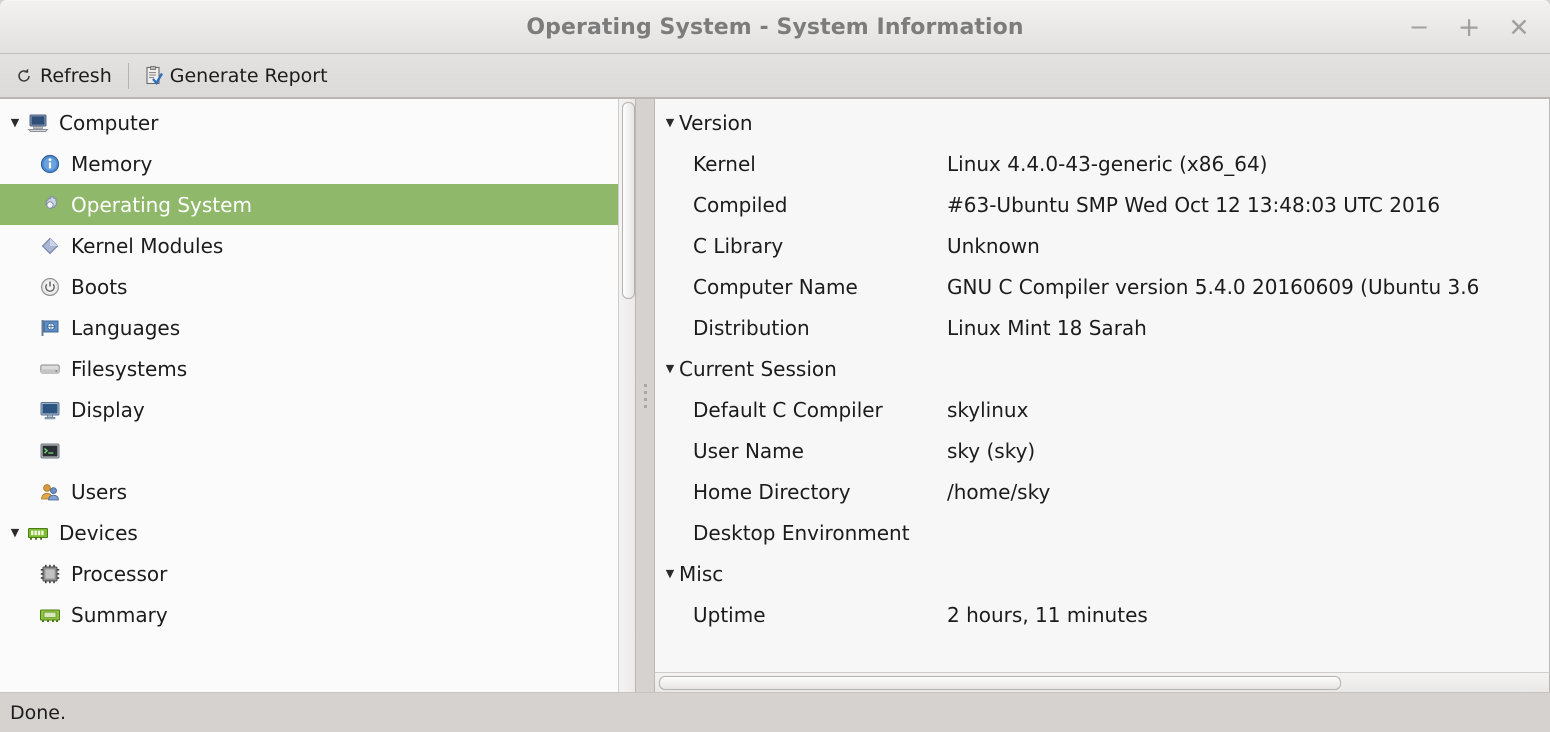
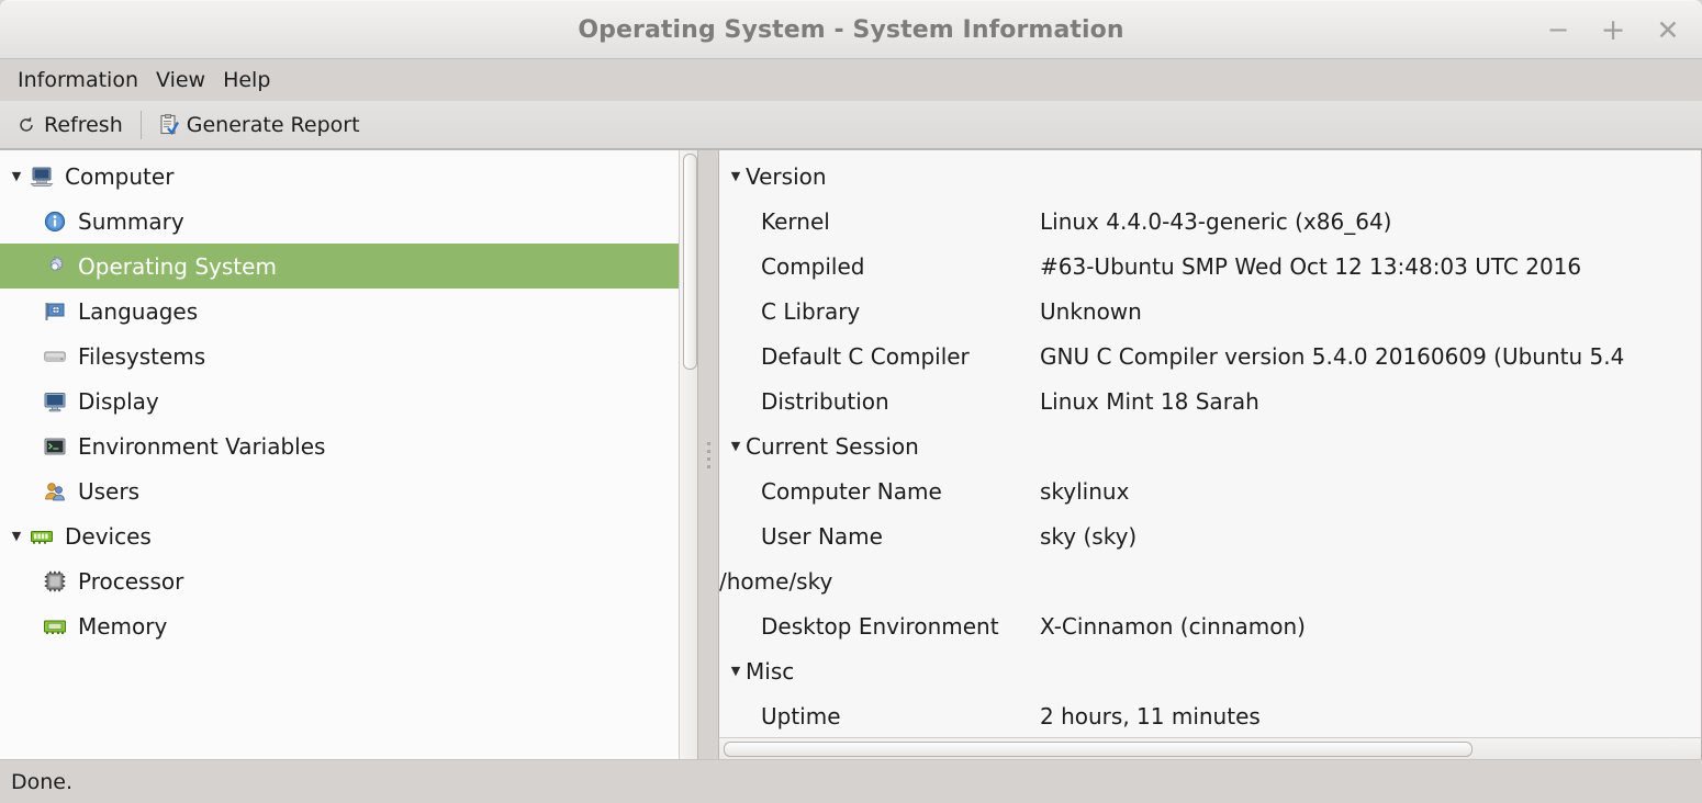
  Operating System - System Information
  −
  +
  ✕
+ Information
+ View
+ Help
  Refresh
  Generate Report
  ▼
  Computer
- Memory
+ Summary
  Operating System
- Kernel Modules
- Boots
  Languages
  Filesystems
  Display
+ Environment Variables
  Users
  ▼
  Devices
  Processor
- Summary
+ Memory
  ▼
  Version
  Kernel
  Linux 4.4.0-43-generic (x86_64)
  Compiled
  #63-Ubuntu SMP Wed Oct 12 13:48:03 UTC 2016
  C Library
  Unknown
- Computer Name
+ Default C Compiler
- GNU C Compiler version 5.4.0 20160609 (Ubuntu 3.6
+ GNU C Compiler version 5.4.0 20160609 (Ubuntu 5.4
  Distribution
  Linux Mint 18 Sarah
  ▼
  Current Session
- Default C Compiler
+ Computer Name
  skylinux
  User Name
  sky (sky)
- Home Directory
  /home/sky
  Desktop Environment
+ X-Cinnamon (cinnamon)
  ▼
  Misc
  Uptime
  2 hours, 11 minutes
  Done.
